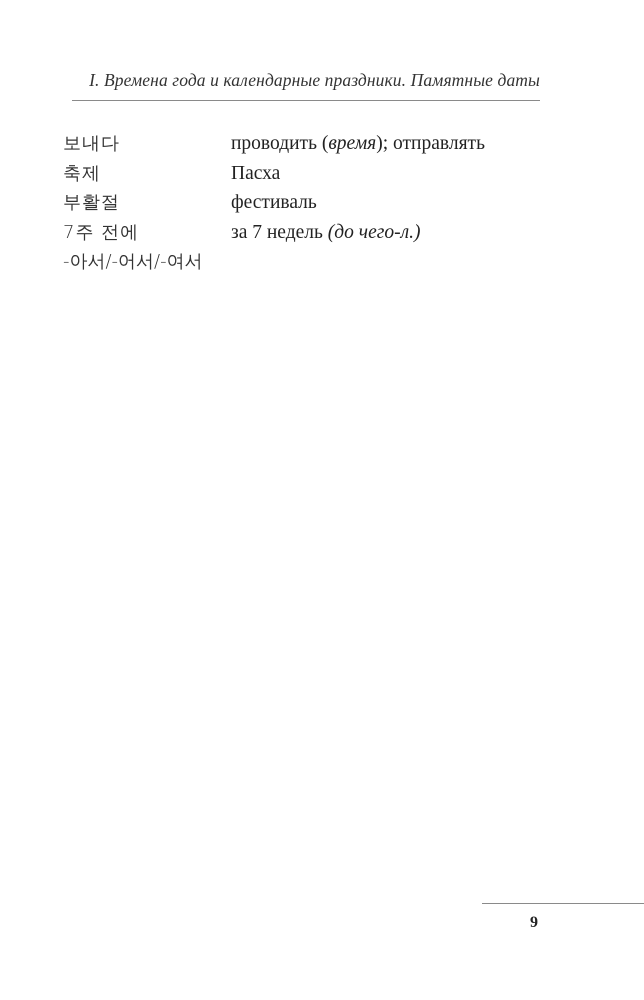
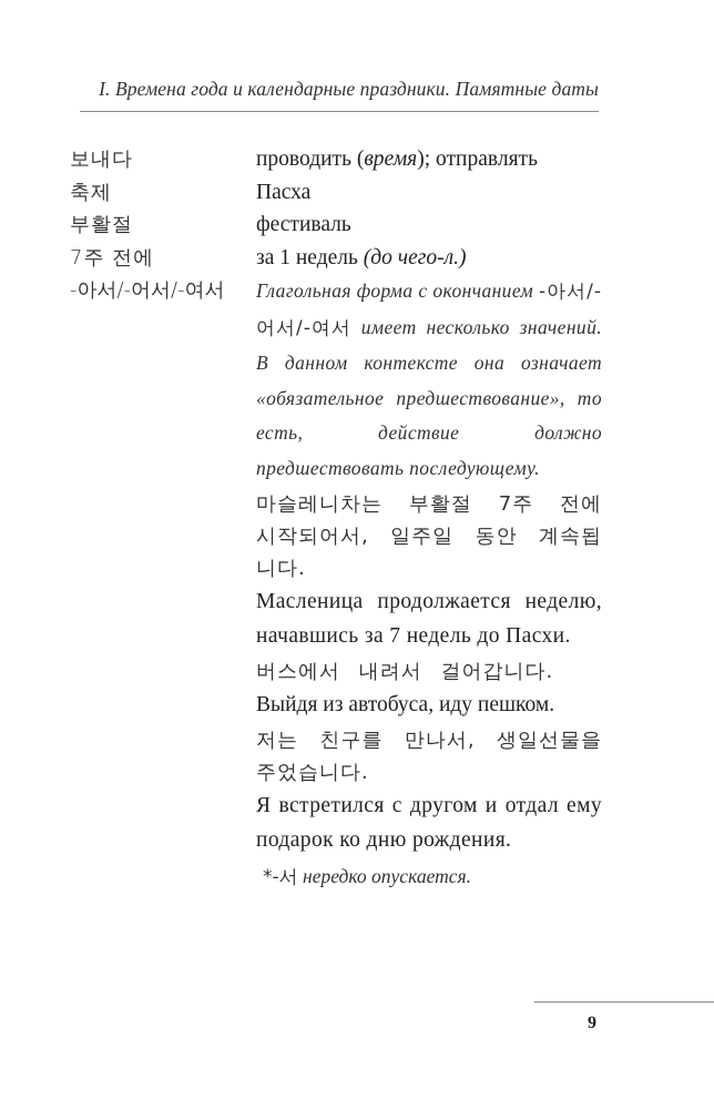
  I. Времена года и календарные праздники. Памятные даты
  보내다
  проводить (время); отправлять
  축제
  Пасха
  부활절
  фестиваль
  7주 전에
- за 7 недель (до чего-л.)
+ за 1 недель (до чего-л.)
  -아서/-어서/-여서
+ Глагольная форма с окончанием -아서/-어서/-여서 имеет несколько значений. В данном контексте она означает «обязательное предшествование», то есть, действие должно предшествовать последующему.
+ 마슬레니차는 부활절 7주 전에 시작되어서, 일주일 동안 계속됩니다.
+ Масленица продолжается неделю, начавшись за 7 недель до Пасхи.
+ 버스에서 내려서 걸어갑니다.
+ Выйдя из автобуса, иду пешком.
+ 저는 친구를 만나서, 생일선물을 주었습니다.
+ Я встретился с другом и отдал ему подарок ко дню рождения.
+ *-서 нередко опускается.
  9
